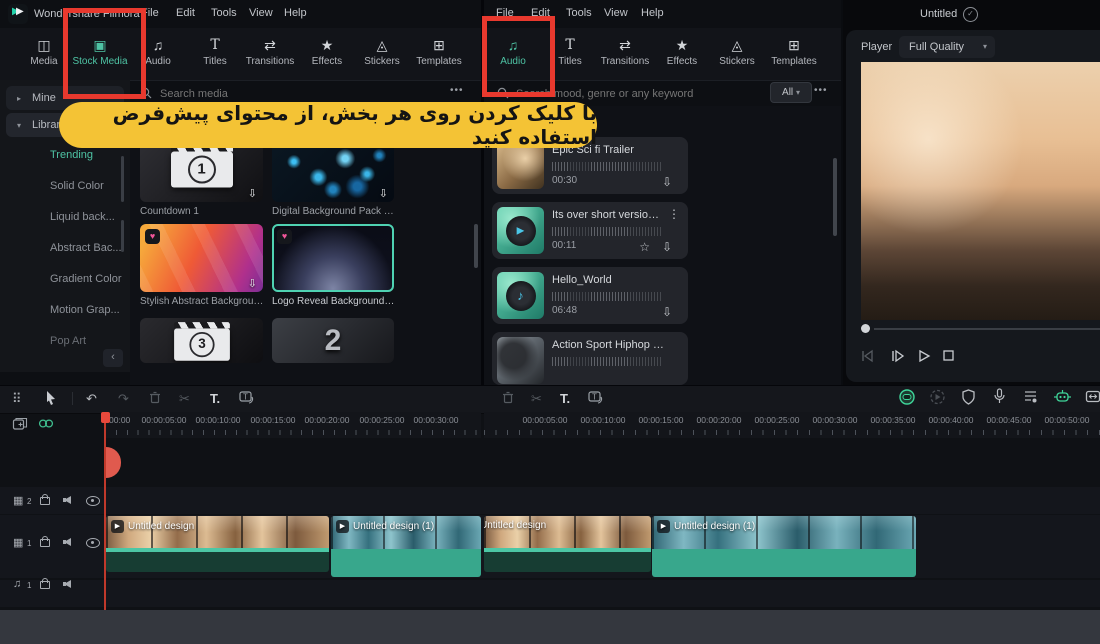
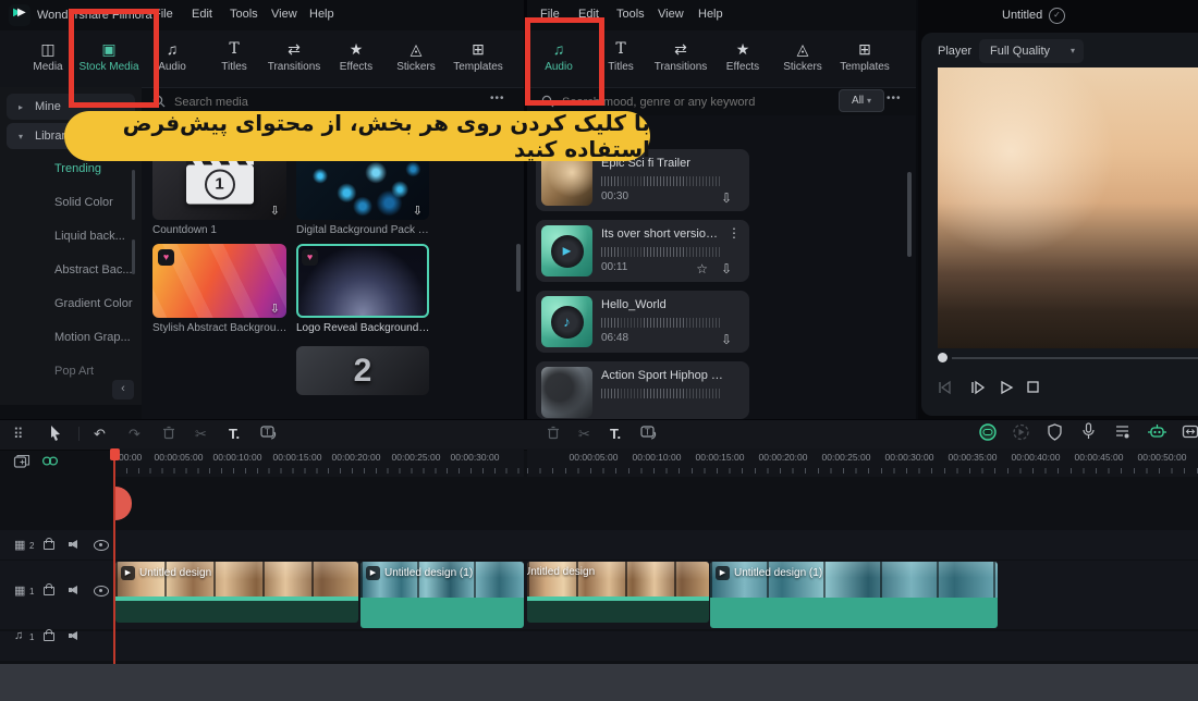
  ▶
  ▶
  Wondershare Filmora
  File
  Edit
  Tools
  View
  Help
  ◫
  Media
  ▣
  Stock Media
  ♫
  Audio
  T
  Titles
  ⇄
  Transitions
  ★
  Effects
  ◬
  Stickers
  ⊞
  Templates
  ▸ Mine
  ▾ Libra
  Trending
  Solid Color
  Liquid back...
  Abstract Bac...
  Gradient Color
  Motion Grap...
  Pop Art
  ‹
  Search media
  •••
  1
  ⇩
  ⇩
  Countdown 1
  Digital Background Pack Ele
  ♥
  ⇩
  ♥
  Stylish Abstract Background
  Logo Reveal Backgrounds
- 3
  2
  File
  Edit
  Tools
  View
  Help
  ♫
  Audio
  T
  Titles
  ⇄
  Transitions
  ★
  Effects
  ◬
  Stickers
  ⊞
  Templates
  Search mood, genre or any keyword
  All ▾
  •••
  Epic Sci fi Trailer
  00:30
  ⇩
  ▶
  Its over short version(s
  ⋮
  00:11
  ☆
  ⇩
  ♪
  Hello_World
  06:48
  ⇩
  Action Sport Hiphop Sc
  Untitled
  ✓
  Player
  Full Quality
  ▾
  ⠿
  ↶
  ↷
  ✂
  T.
  T
  ✂
  T.
  T
  00:00
  00:00:05:00
  00:00:10:00
  00:00:15:00
  00:00:20:00
  00:00:25:00
  00:00:30:00
  00:00:05:00
  00:00:10:00
  00:00:15:00
  00:00:20:00
  00:00:25:00
  00:00:30:00
  00:00:35:00
  00:00:40:00
  00:00:45:00
  00:00:50:00
  ▦
  2
  ▦
  1
  ♫
  1
  Untitled design
  Untitled design (1)
  Untitled design
  Untitled design (1)
  با کلیک کردن روی هر بخش، از محتوای پیش‌فرض استفاده کنید
